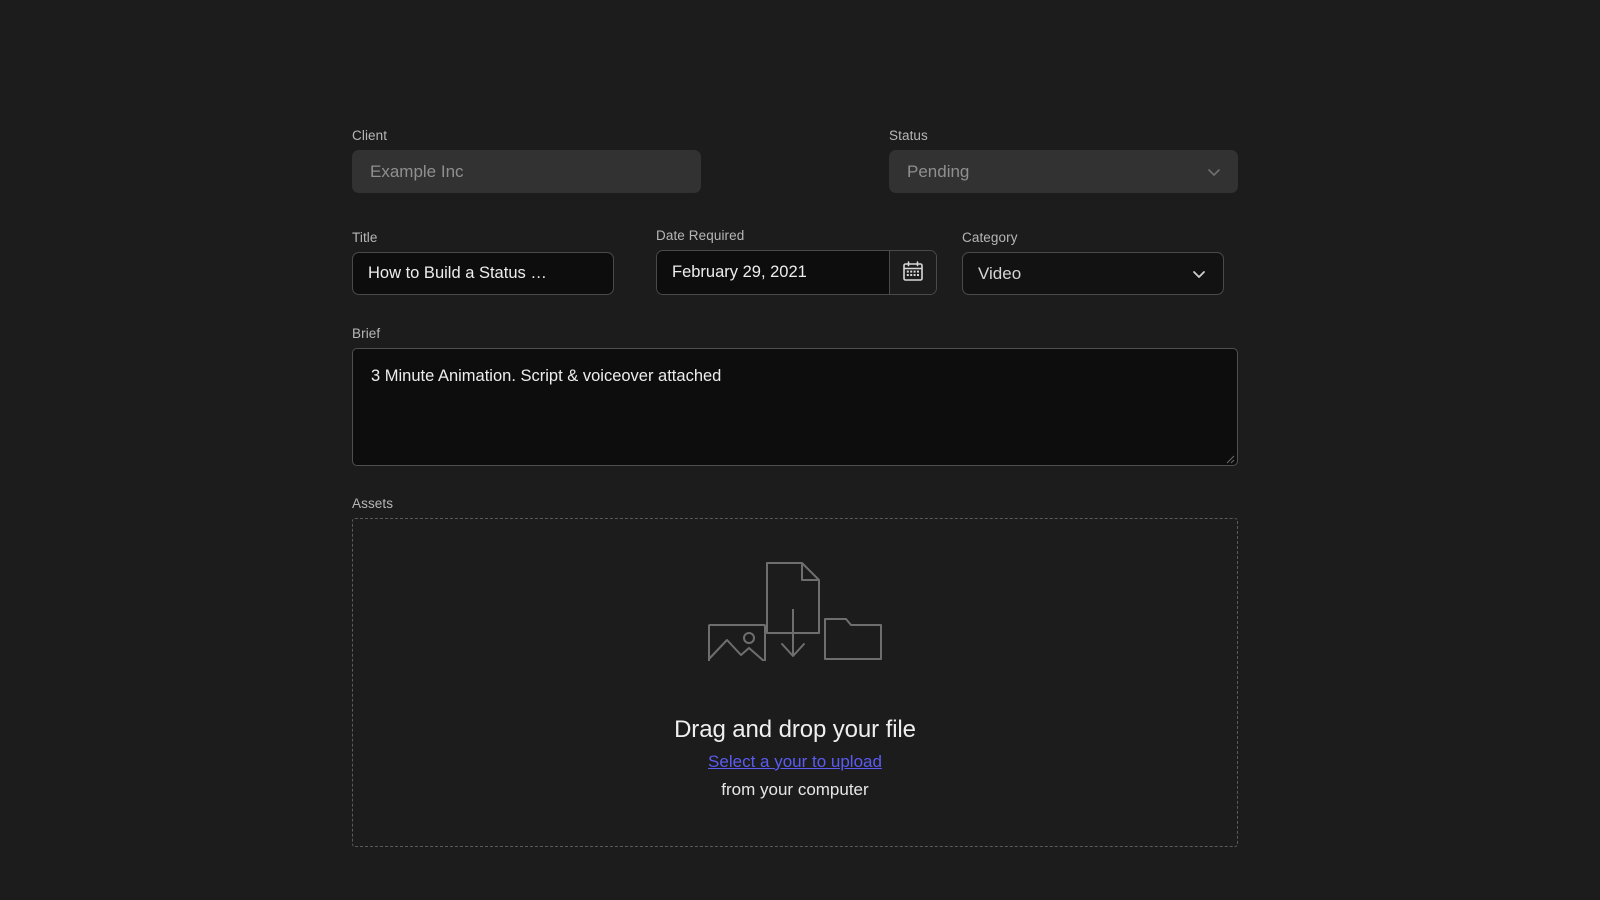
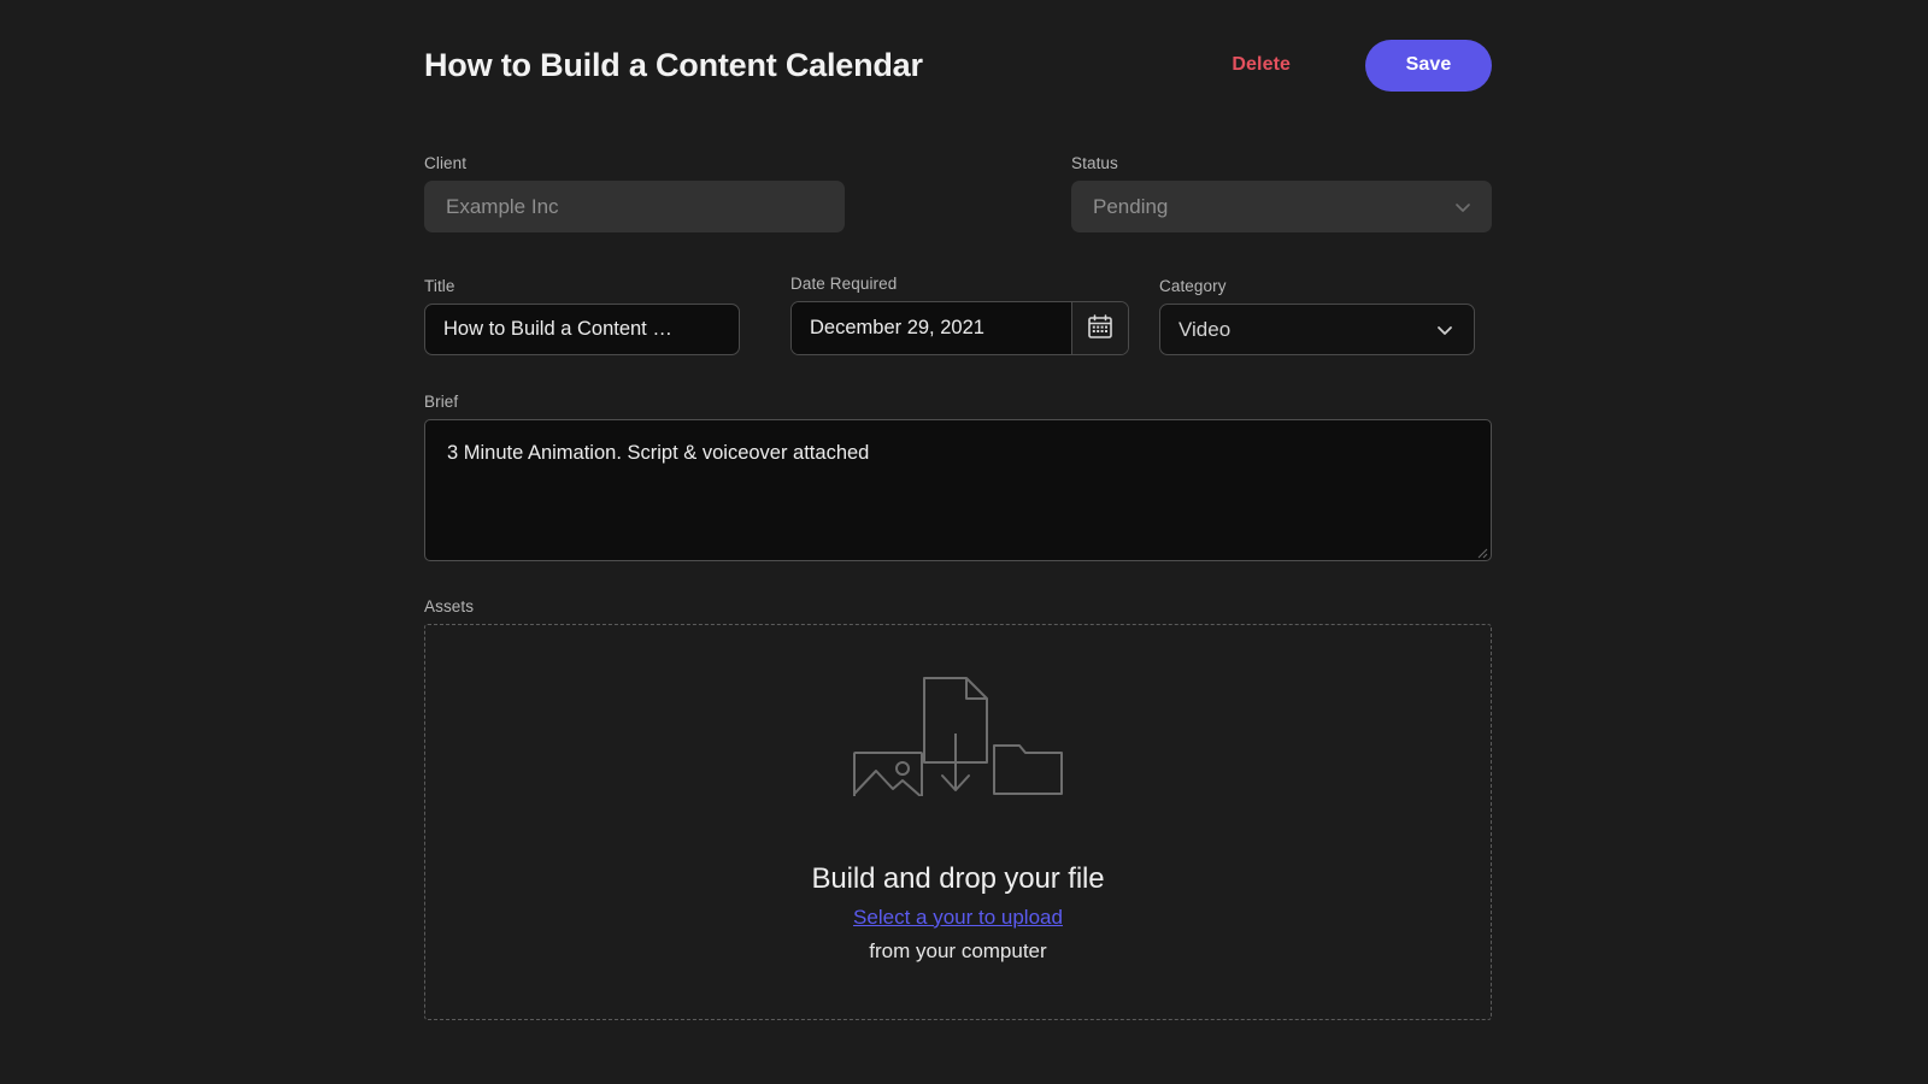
+ How to Build a Content Calendar
+ Delete
+ Save
  Client
  Example Inc
  Status
  Pending
  Title
- How to Build a Status …
+ How to Build a Content …
  Date Required
- February 29, 2021
+ December 29, 2021
  Category
  Video
  Brief
  3 Minute Animation. Script & voiceover attached
  Assets
- Drag and drop your file
+ Build and drop your file
  Select a your to upload
  from your computer
